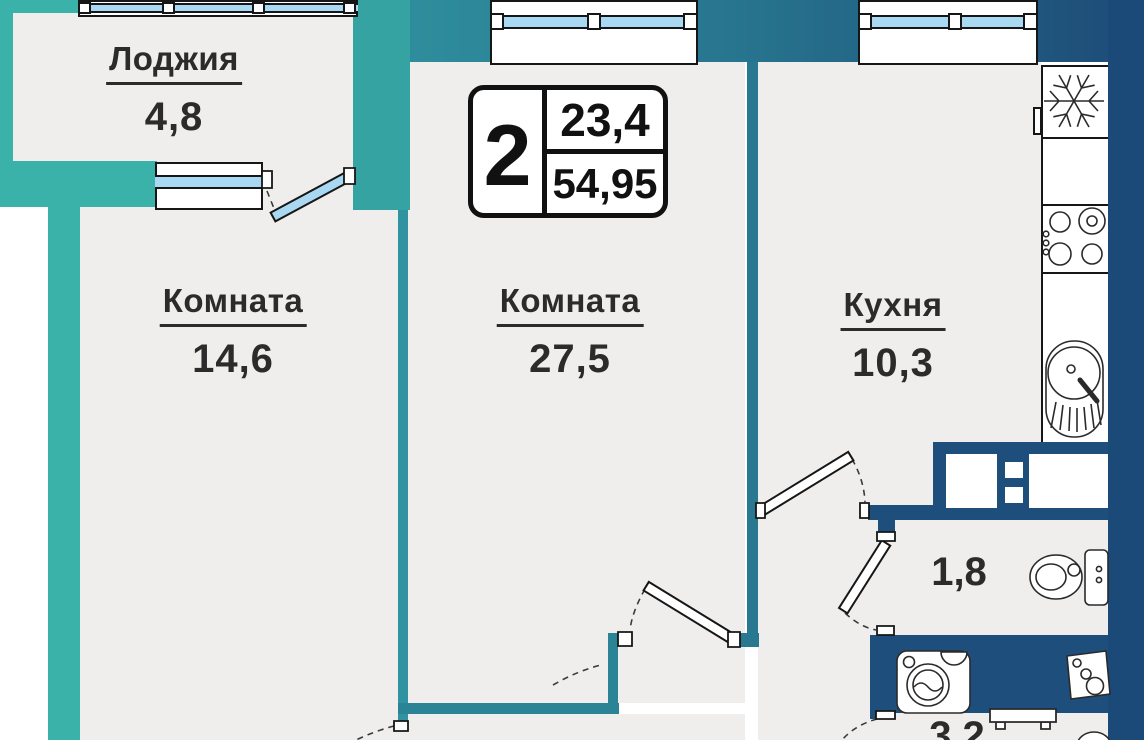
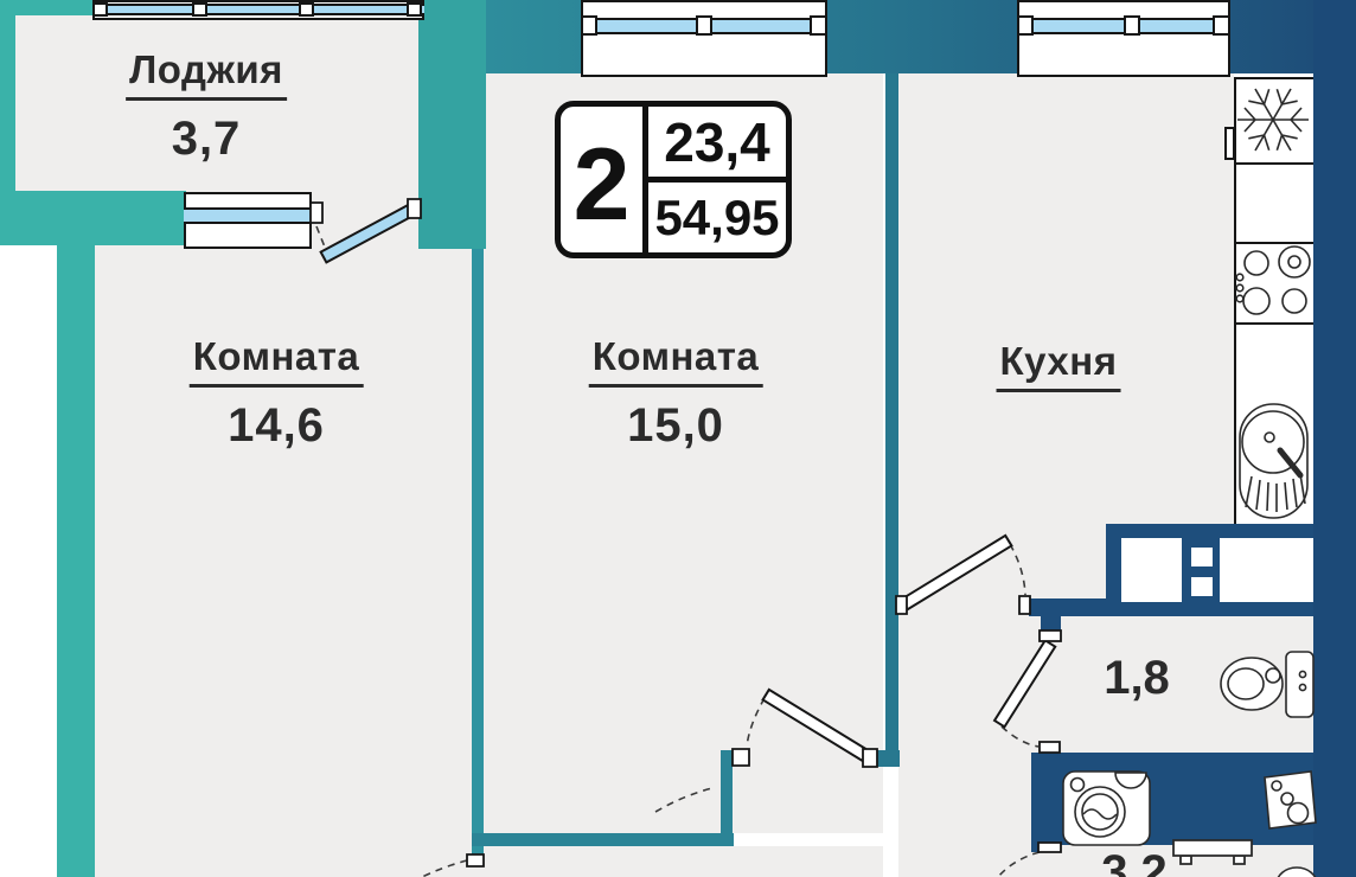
  2
  23,4
  54,95
  Лоджия
- 4,8
+ 3,7
  Комната
  14,6
  Комната
- 27,5
+ 15,0
  Кухня
- 10,3
  1,8
  3,2
